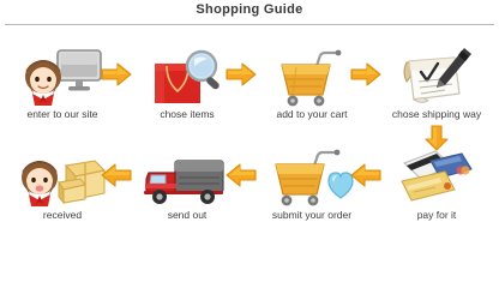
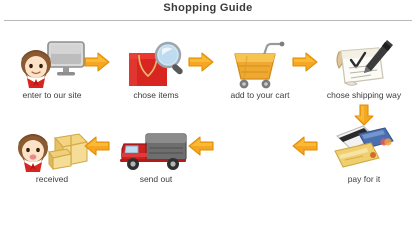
  Shopping Guide
  enter to our site
  chose items
  add to your cart
  chose shipping way
  received
  send out
- submit your order
  pay for it
